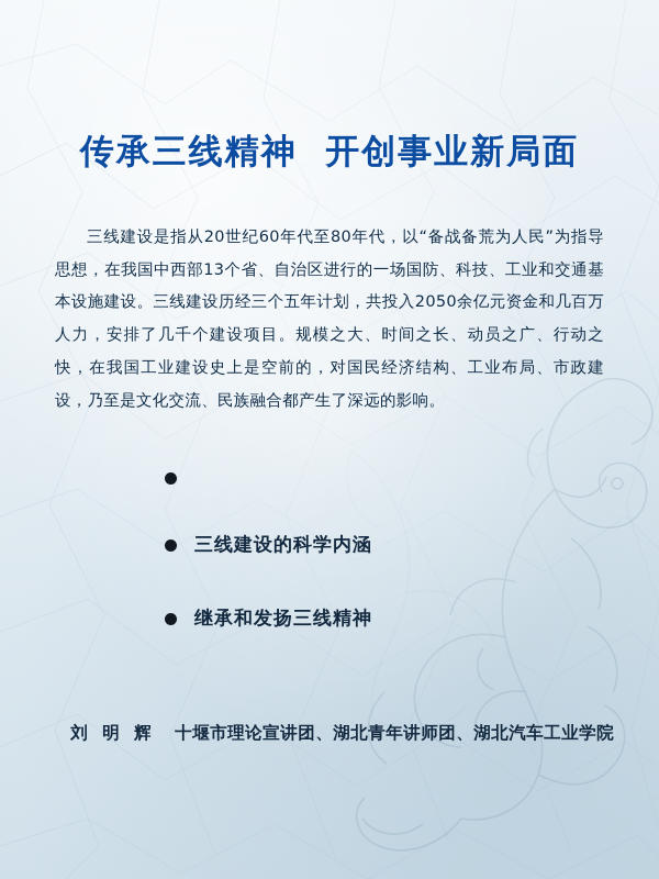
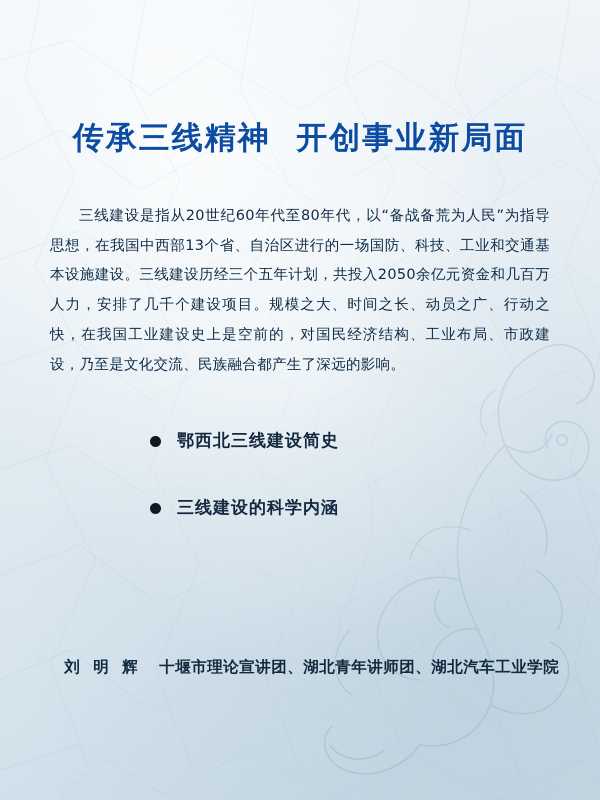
  传承三线精神 开创事业新局面
  三线建设是指从20世纪60年代至80年代，以“备战备荒为人民”为指导思想，在我国中西部13个省、自治区进行的一场国防、科技、工业和交通基本设施建设。三线建设历经三个五年计划，共投入2050余亿元资金和几百万人力，安排了几千个建设项目。规模之大、时间之长、动员之广、行动之快，在我国工业建设史上是空前的，对国民经济结构、工业布局、市政建设，乃至是文化交流、民族融合都产生了深远的影响。
+ 鄂西北三线建设简史
  三线建设的科学内涵
- 继承和发扬三线精神
  刘 明 辉 十堰市理论宣讲团、湖北青年讲师团、湖北汽车工业学院
